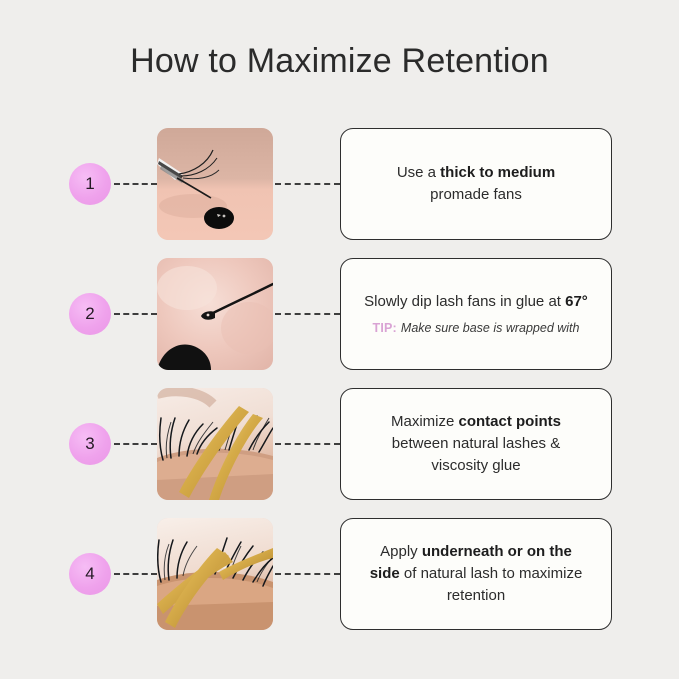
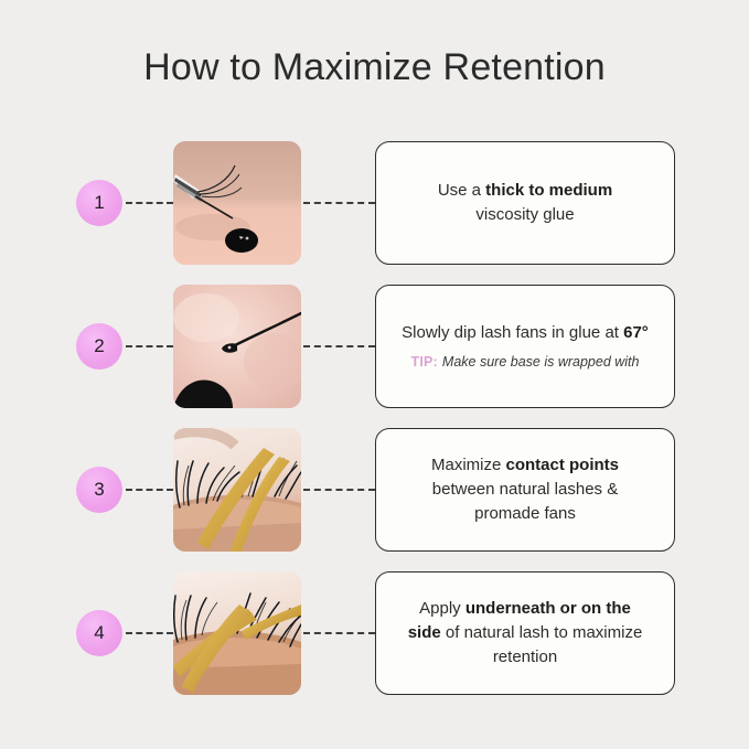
  How to Maximize Retention
  1
  Use a thick to medium
- promade fans
+ viscosity glue
  2
  Slowly dip lash fans in glue at 67°
  TIP: Make sure base is wrapped with
  3
  Maximize contact points
  between natural lashes &
- viscosity glue
+ promade fans
  4
  Apply underneath or on the
  side of natural lash to maximize
  retention
